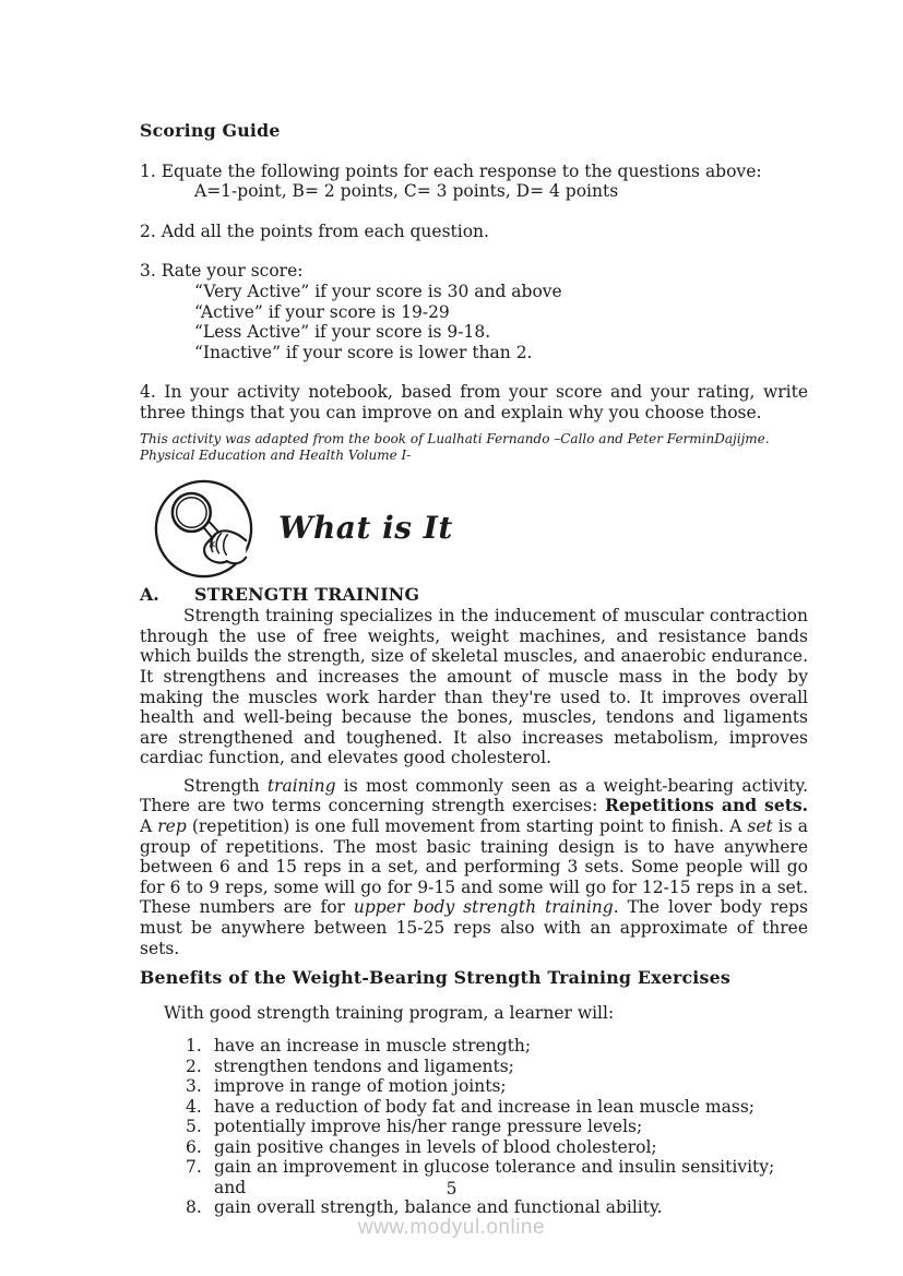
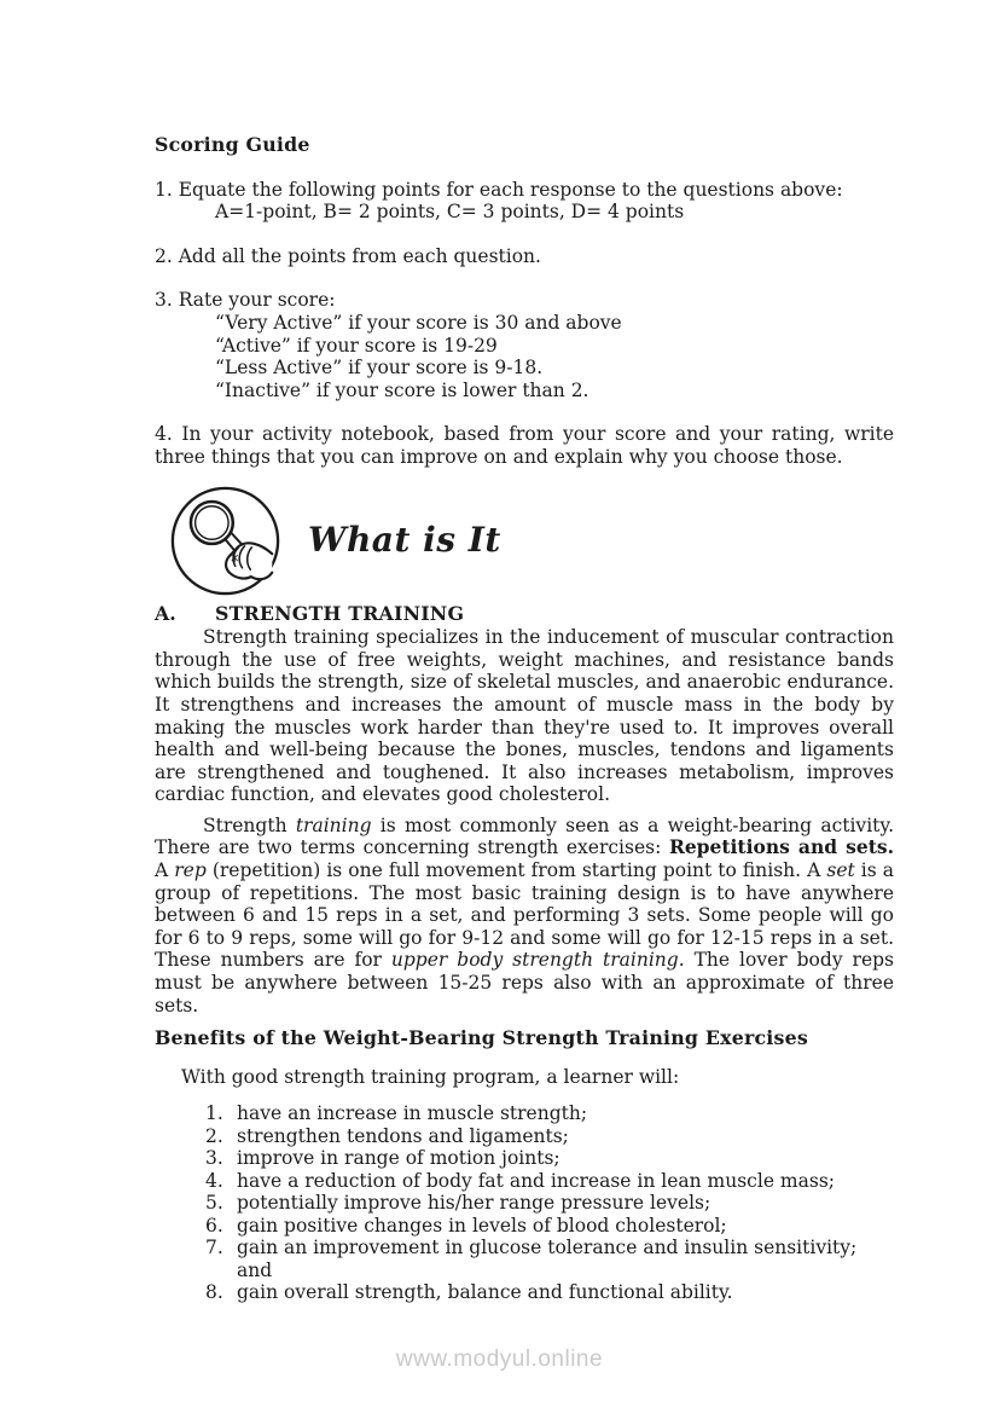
  Scoring Guide
  1. Equate the following points for each response to the questions above:
  A=1-point, B= 2 points, C= 3 points, D= 4 points
  2. Add all the points from each question.
  3. Rate your score:
  “Very Active” if your score is 30 and above
  “Active” if your score is 19-29
  “Less Active” if your score is 9-18.
  “Inactive” if your score is lower than 2.
  4. In your activity notebook, based from your score and your rating, write three things that you can improve on and explain why you choose those.
- This activity was adapted from the book of Lualhati Fernando –Callo and Peter FerminDajijme. Physical Education and Health Volume I-
  What is It
  A. STRENGTH TRAINING
  Strength training specializes in the inducement of muscular contraction through the use of free weights, weight machines, and resistance bands which builds the strength, size of skeletal muscles, and anaerobic endurance. It strengthens and increases the amount of muscle mass in the body by making the muscles work harder than they're used to. It improves overall health and well-being because the bones, muscles, tendons and ligaments are strengthened and toughened. It also increases metabolism, improves cardiac function, and elevates good cholesterol.
- Strength training is most commonly seen as a weight-bearing activity. There are two terms concerning strength exercises: Repetitions and sets. A rep (repetition) is one full movement from starting point to finish. A set is a group of repetitions. The most basic training design is to have anywhere between 6 and 15 reps in a set, and performing 3 sets. Some people will go for 6 to 9 reps, some will go for 9-15 and some will go for 12-15 reps in a set. These numbers are for upper body strength training. The lover body reps must be anywhere between 15-25 reps also with an approximate of three sets.
+ Strength training is most commonly seen as a weight-bearing activity. There are two terms concerning strength exercises: Repetitions and sets. A rep (repetition) is one full movement from starting point to finish. A set is a group of repetitions. The most basic training design is to have anywhere between 6 and 15 reps in a set, and performing 3 sets. Some people will go for 6 to 9 reps, some will go for 9-12 and some will go for 12-15 reps in a set. These numbers are for upper body strength training. The lover body reps must be anywhere between 15-25 reps also with an approximate of three sets.
  Benefits of the Weight-Bearing Strength Training Exercises
  With good strength training program, a learner will:
  1.
  have an increase in muscle strength;
  2.
  strengthen tendons and ligaments;
  3.
  improve in range of motion joints;
  4.
  have a reduction of body fat and increase in lean muscle mass;
  5.
  potentially improve his/her range pressure levels;
  6.
  gain positive changes in levels of blood cholesterol;
  7.
  gain an improvement in glucose tolerance and insulin sensitivity; and
  8.
  gain overall strength, balance and functional ability.
- 5
  www.modyul.online
